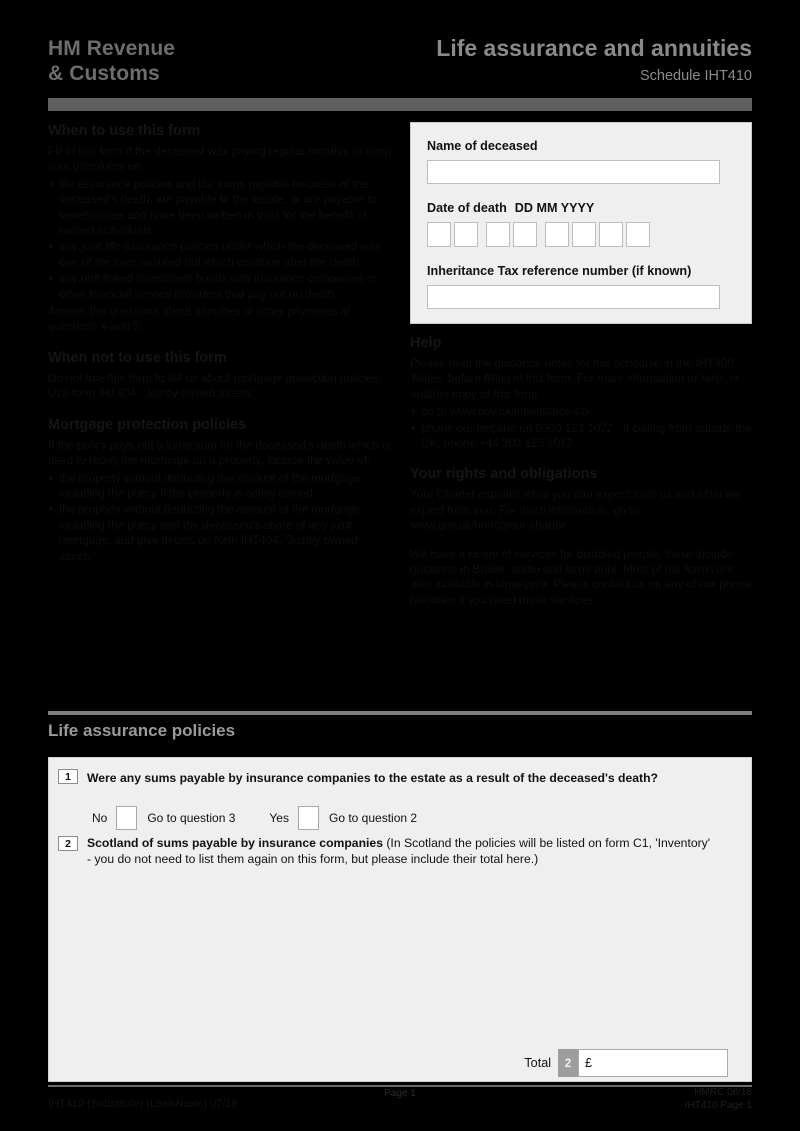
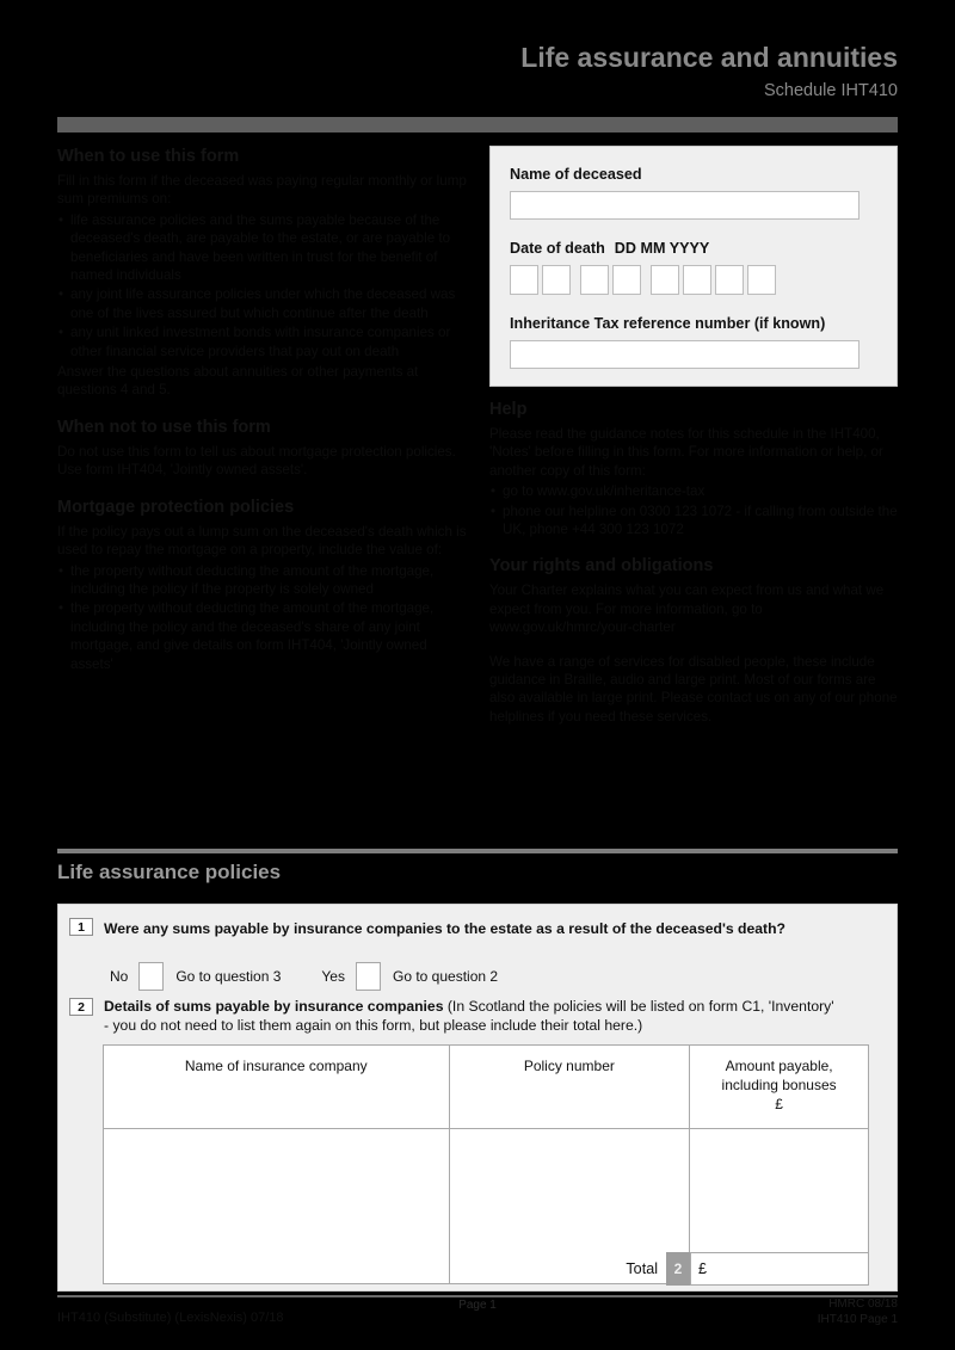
- HM Revenue
- & Customs
  Life assurance and annuities
  Schedule IHT410
  Name of deceased
  Date of death DD MM YYYY
  Inheritance Tax reference number (if known)
  Life assurance policies
  1 Were any sums payable by insurance companies to the estate as a result of the deceased's death?
  No
  Go to question 3
  Yes
  Go to question 2
- 2 Scotland of sums payable by insurance companies (In Scotland the policies will be listed on form C1, 'Inventory'
+ 2 Details of sums payable by insurance companies (In Scotland the policies will be listed on form C1, 'Inventory'
  - you do not need to list them again on this form, but please include their total here.)
+ Name of insurance company	Policy number	Amount payable, including bonuses £
  Total
  2
  £
  Page 1
  HMRC 08/18
  IHT410 Page 1
